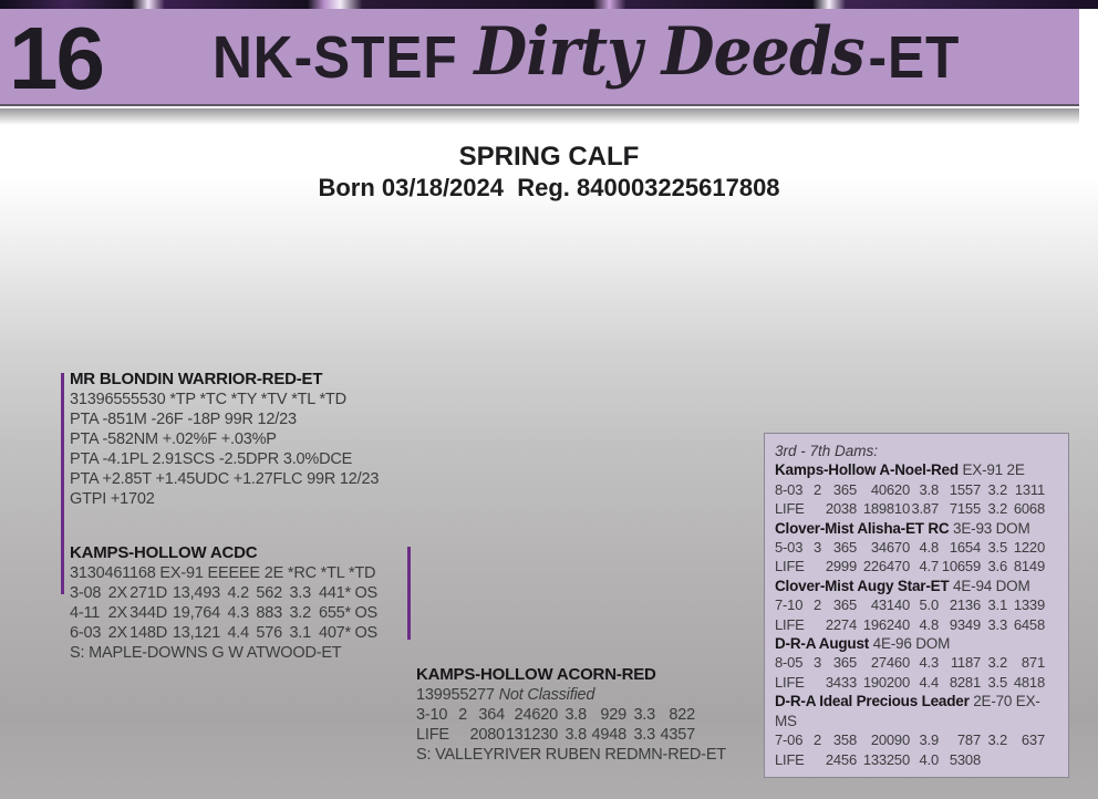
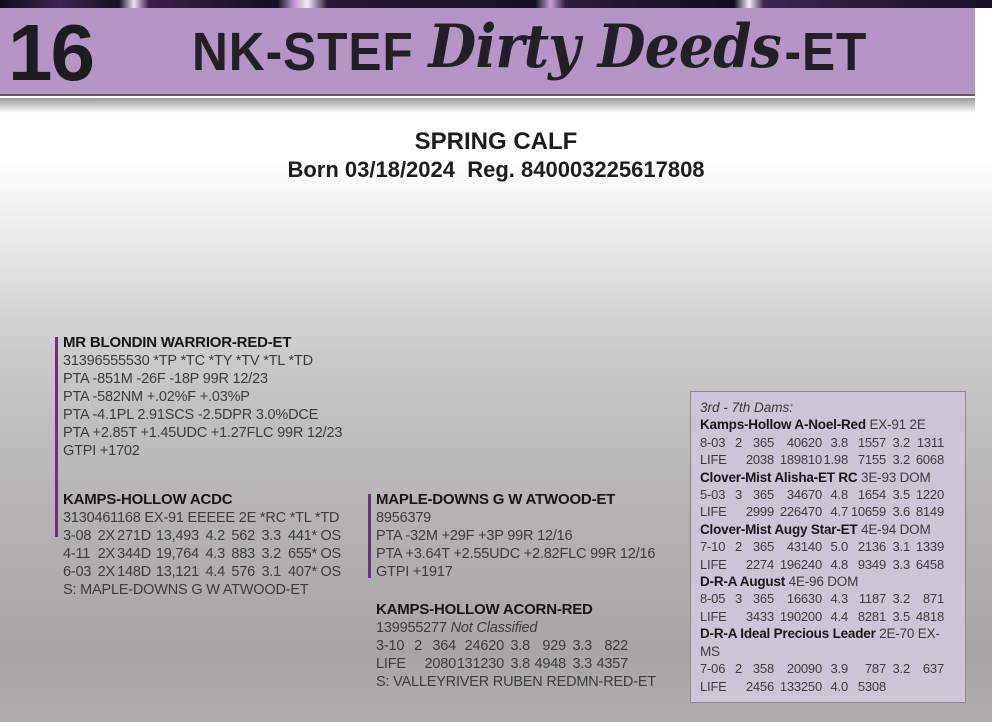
  16
  NK-STEF
  Dirty Deeds
  -ET
  SPRING CALF
  Born 03/18/2024 Reg. 840003225617808
  MR BLONDIN WARRIOR-RED-ET
  31396555530 *TP *TC *TY *TV *TL *TD
  PTA -851M -26F -18P 99R 12/23
  PTA -582NM +.02%F +.03%P
  PTA -4.1PL 2.91SCS -2.5DPR 3.0%DCE
  PTA +2.85T +1.45UDC +1.27FLC 99R 12/23
  GTPI +1702
  KAMPS-HOLLOW ACDC
  3130461168 EX-91 EEEEE 2E *RC *TL *TD
  3-08
  2X
  271D
  13,493
  4.2
  562
  3.3
  441*
  OS
  4-11
  2X
  344D
  19,764
  4.3
  883
  3.2
  655*
  OS
  6-03
  2X
  148D
  13,121
  4.4
  576
  3.1
  407*
  OS
  S: MAPLE-DOWNS G W ATWOOD-ET
+ MAPLE-DOWNS G W ATWOOD-ET
+ 8956379
+ PTA -32M +29F +3P 99R 12/16
+ PTA +3.64T +2.55UDC +2.82FLC 99R 12/16
+ GTPI +1917
  KAMPS-HOLLOW ACORN-RED
  139955277 Not Classified
  3-10
  2
  364
  24620
  3.8
  929
  3.3
  822
  LIFE
  2080
  131230
  3.8
  4948
  3.3
  4357
  S: VALLEYRIVER RUBEN REDMN-RED-ET
  3rd - 7th Dams:
  Kamps-Hollow A-Noel-Red EX-91 2E
  8-03
  2
  365
  40620
  3.8
  1557
  3.2
  1311
  LIFE
  2038
  189810
- 3.87
+ 1.98
  7155
  3.2
  6068
  Clover-Mist Alisha-ET RC 3E-93 DOM
  5-03
  3
  365
  34670
  4.8
  1654
  3.5
  1220
  LIFE
  2999
  226470
  4.7
  10659
  3.6
  8149
  Clover-Mist Augy Star-ET 4E-94 DOM
  7-10
  2
  365
  43140
  5.0
  2136
  3.1
  1339
  LIFE
  2274
  196240
  4.8
  9349
  3.3
  6458
  D-R-A August 4E-96 DOM
  8-05
  3
  365
- 27460
+ 16630
  4.3
  1187
  3.2
  871
  LIFE
  3433
  190200
  4.4
  8281
  3.5
  4818
  D-R-A Ideal Precious Leader 2E-70 EX-MS
  7-06
  2
  358
  20090
  3.9
  787
  3.2
  637
  LIFE
  2456
  133250
  4.0
  5308
